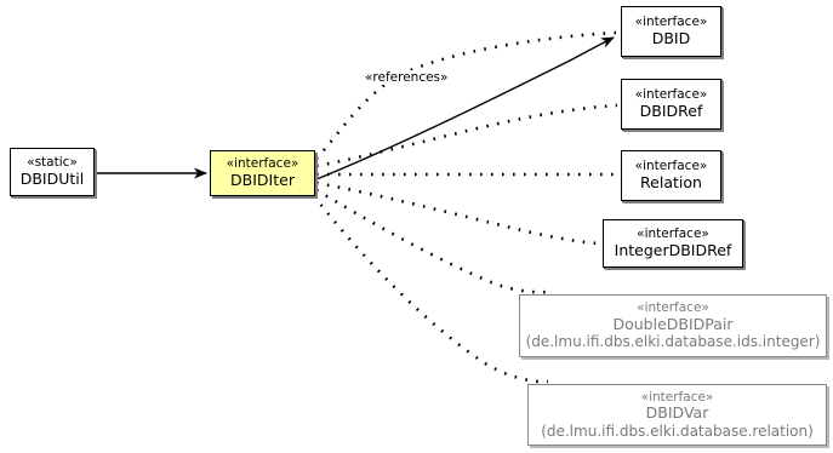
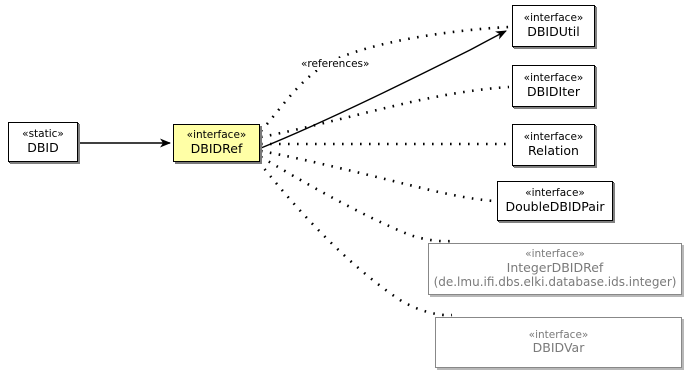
  «references»
  «static»
- DBIDUtil
+ DBID
  «interface»
- DBIDIter
+ DBIDRef
  «interface»
- DBID
+ DBIDUtil
  «interface»
- DBIDRef
+ DBIDIter
  «interface»
  Relation
  «interface»
- IntegerDBIDRef
+ DoubleDBIDPair
  «interface»
- DoubleDBIDPair
+ IntegerDBIDRef
  (de.lmu.ifi.dbs.elki.database.ids.integer)
  «interface»
  DBIDVar
- (de.lmu.ifi.dbs.elki.database.relation)
